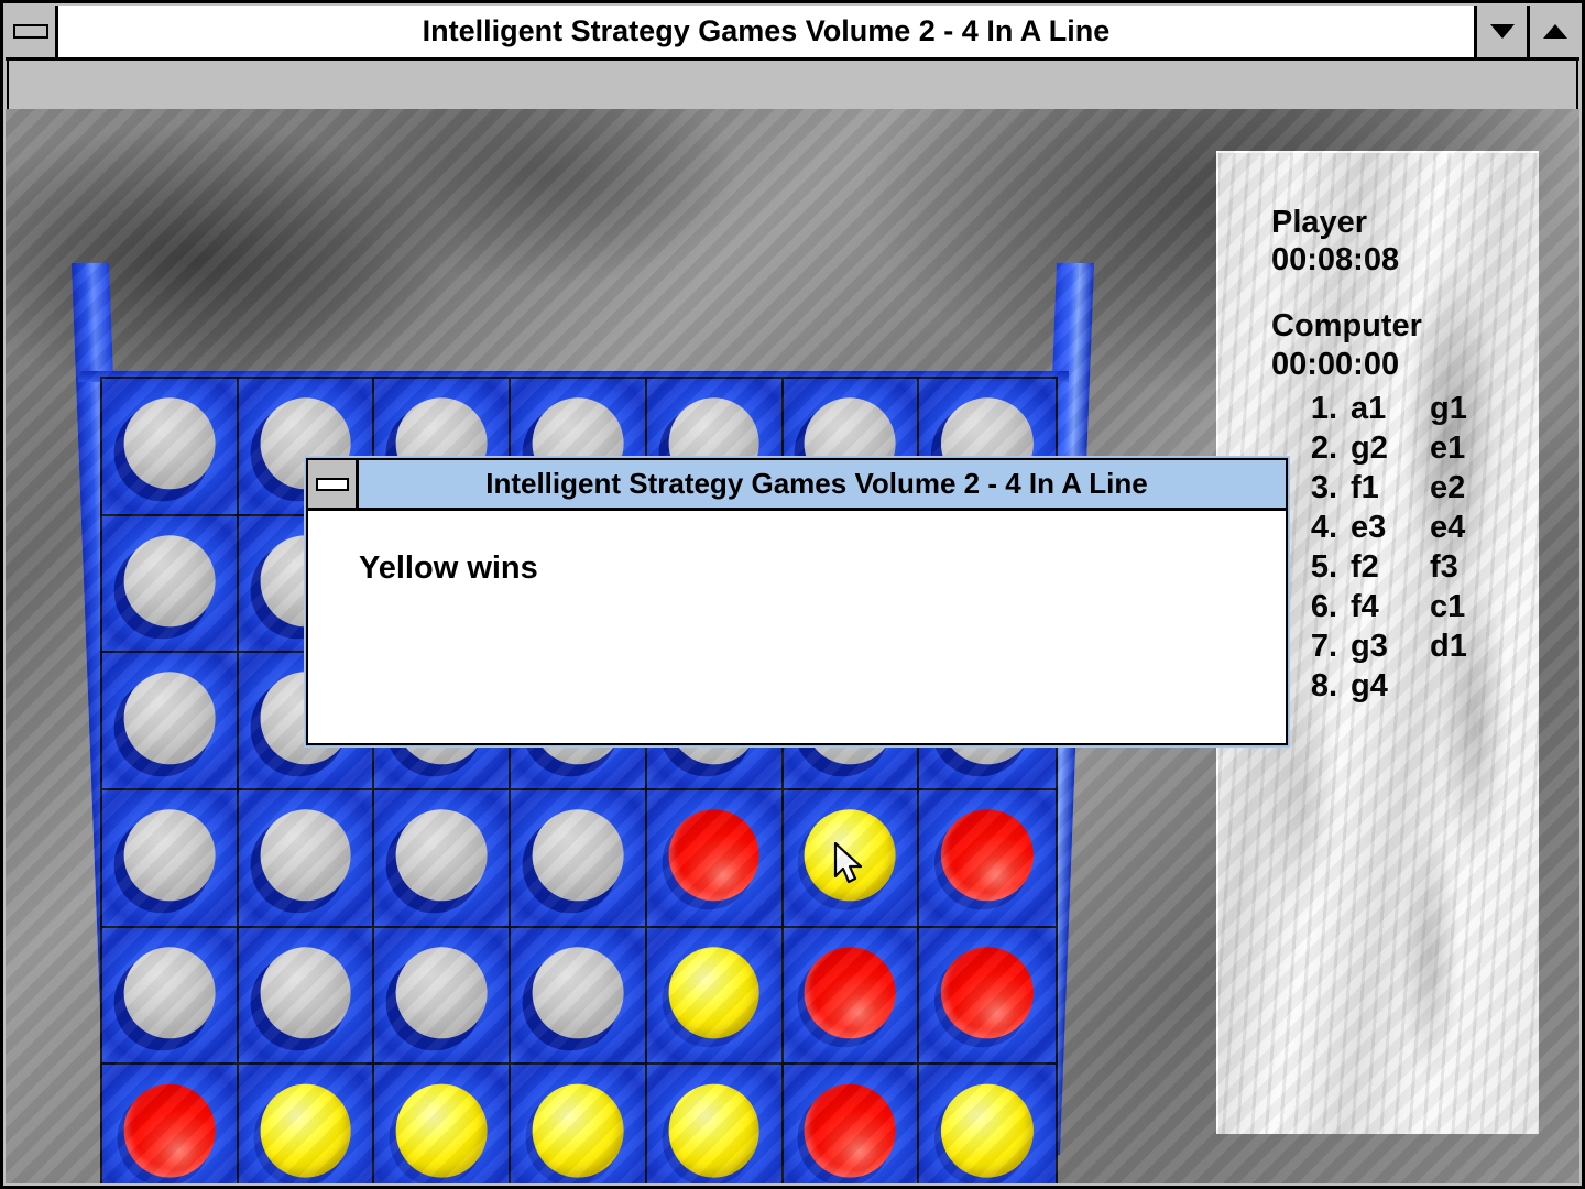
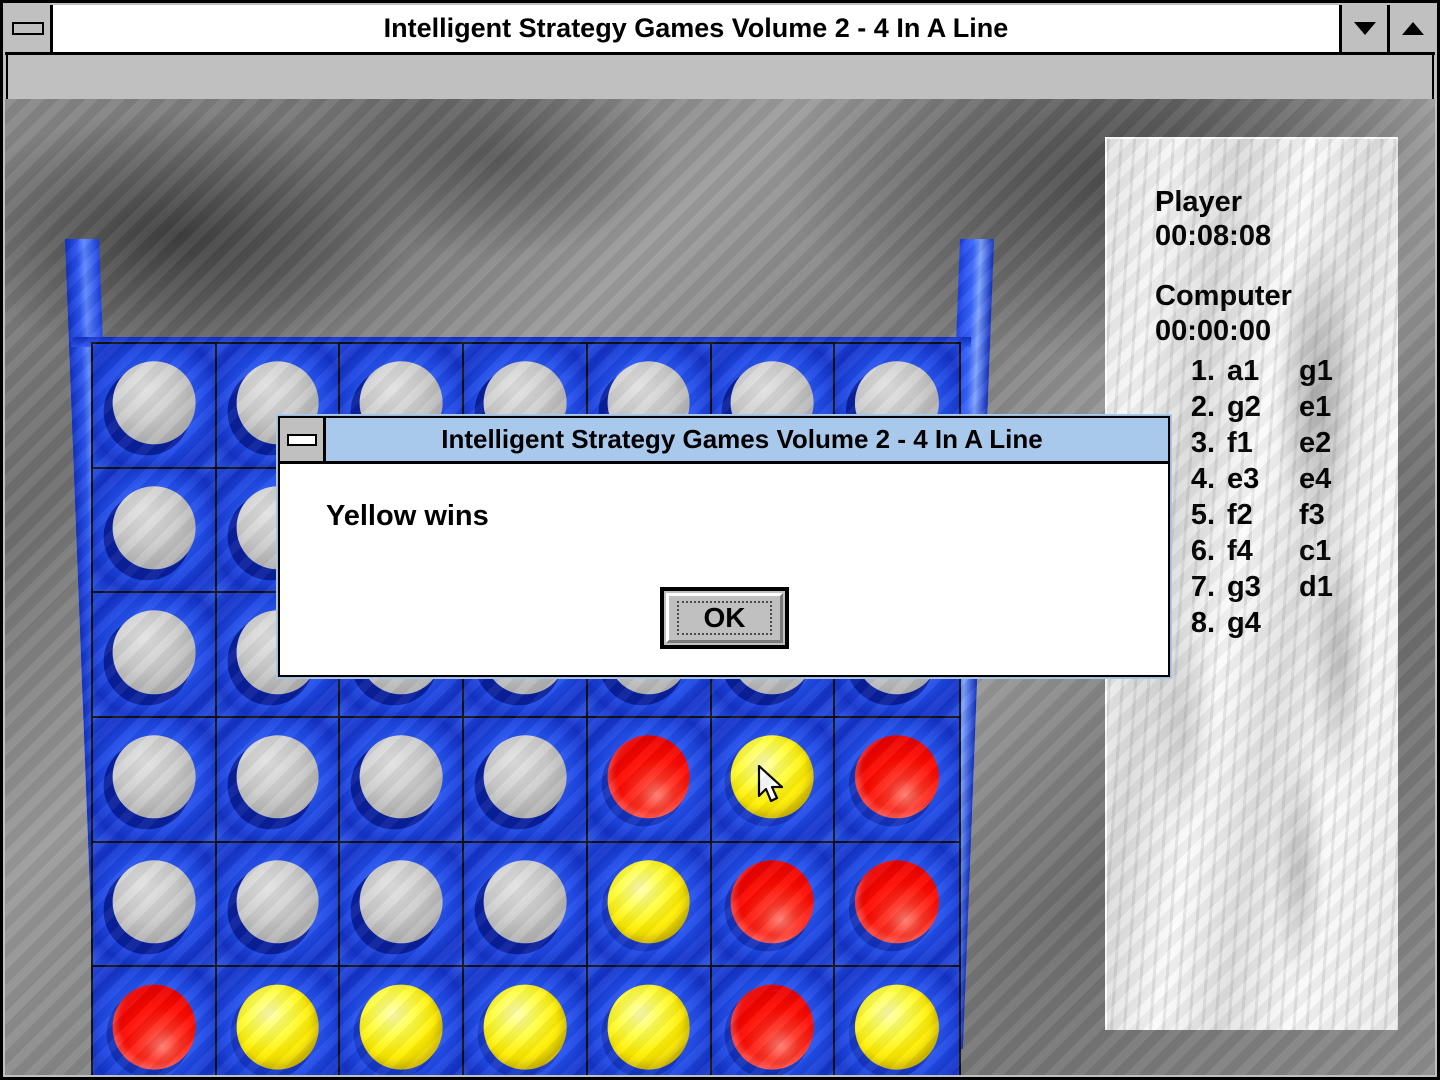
  Intelligent Strategy Games Volume 2 - 4 In A Line
  Intelligent Strategy Games Volume 2 - 4 In A Line
  Yellow wins
+ OK
